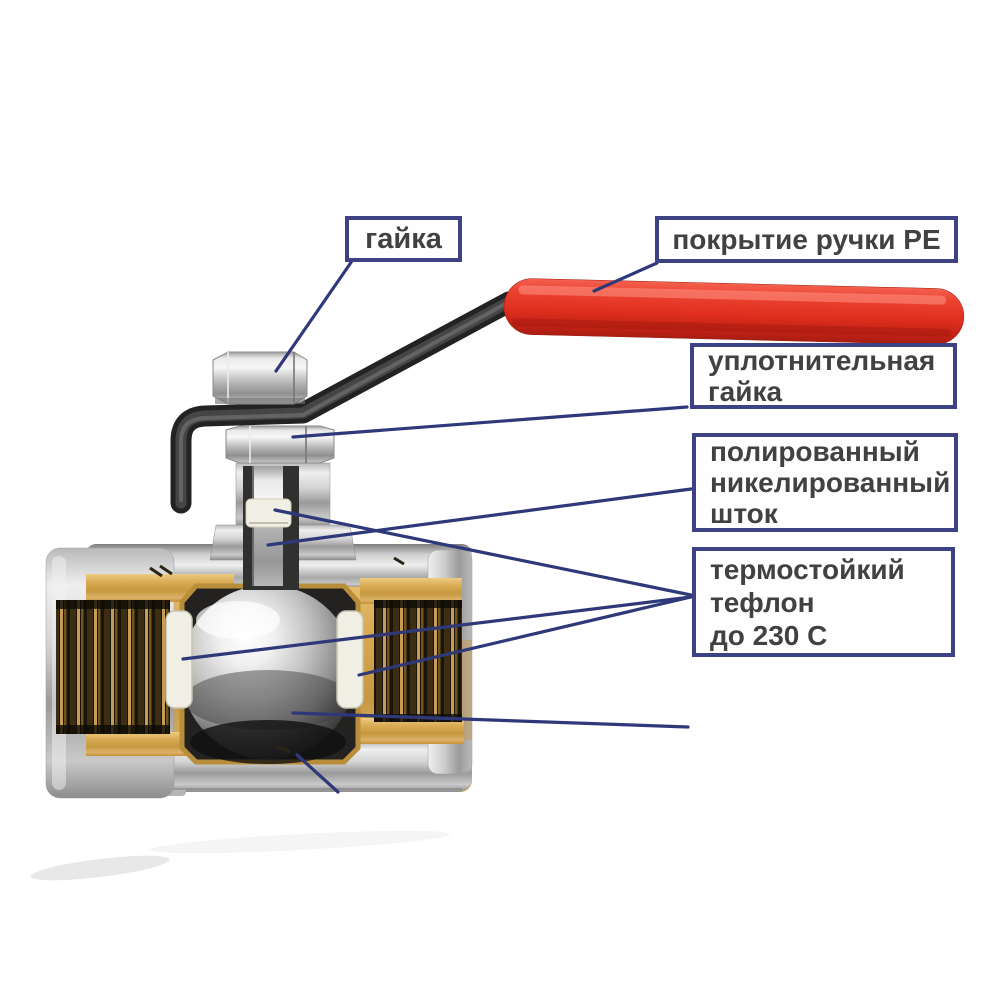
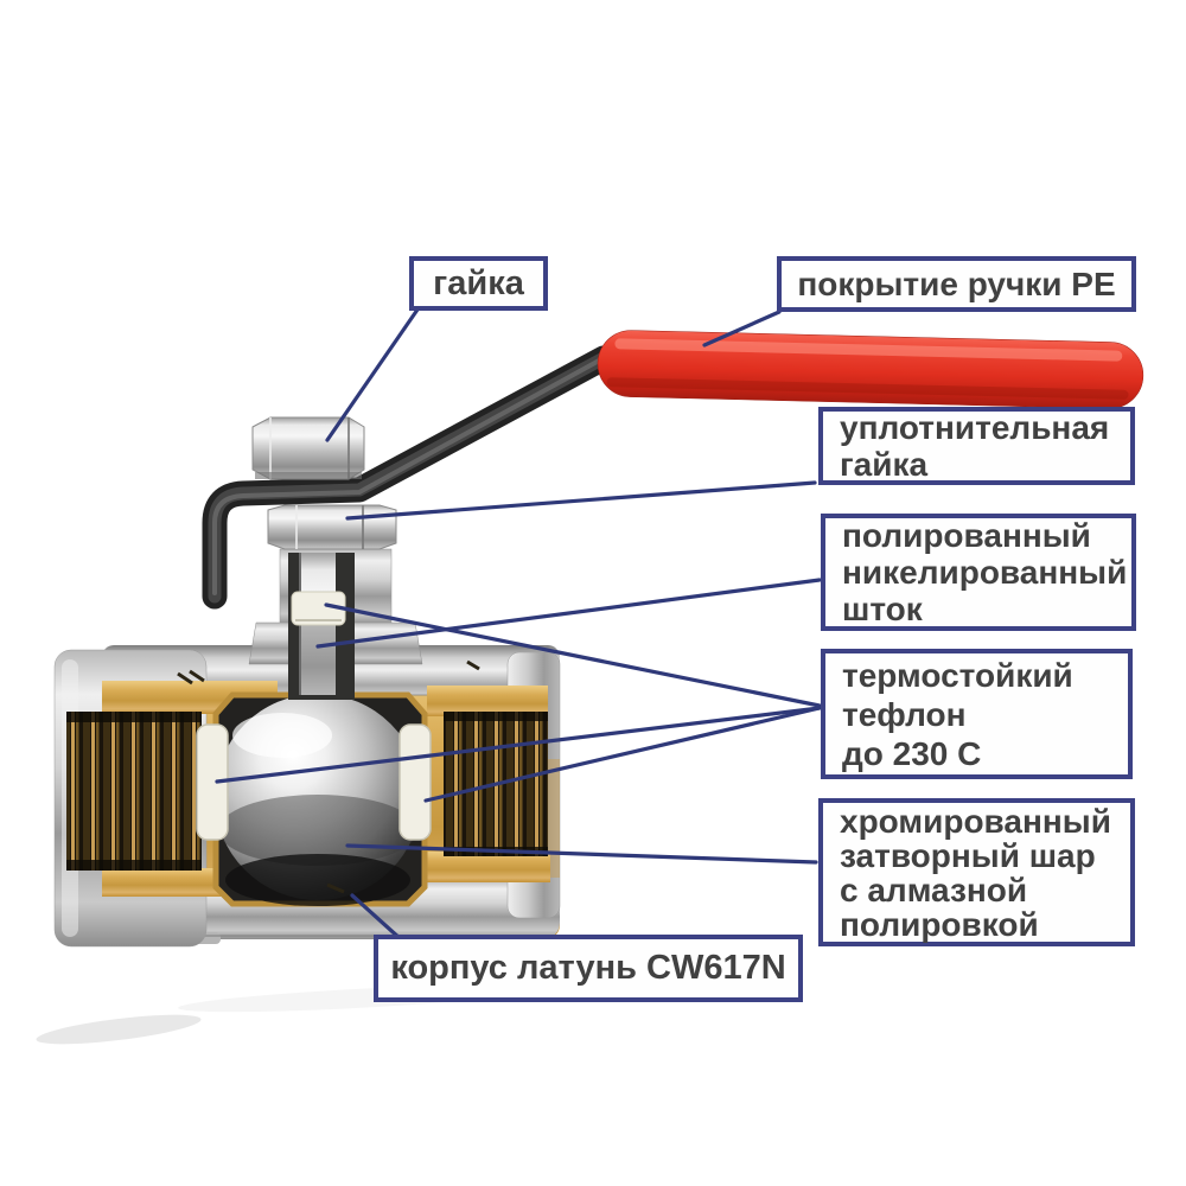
  гайка
  покрытие ручки PE
  уплотнительная
  гайка
  полированный
  никелированный
  шток
  термостойкий
  тефлон
  до 230 C
+ хромированный
+ затворный шар
+ с алмазной
+ полировкой
+ корпус латунь CW617N
